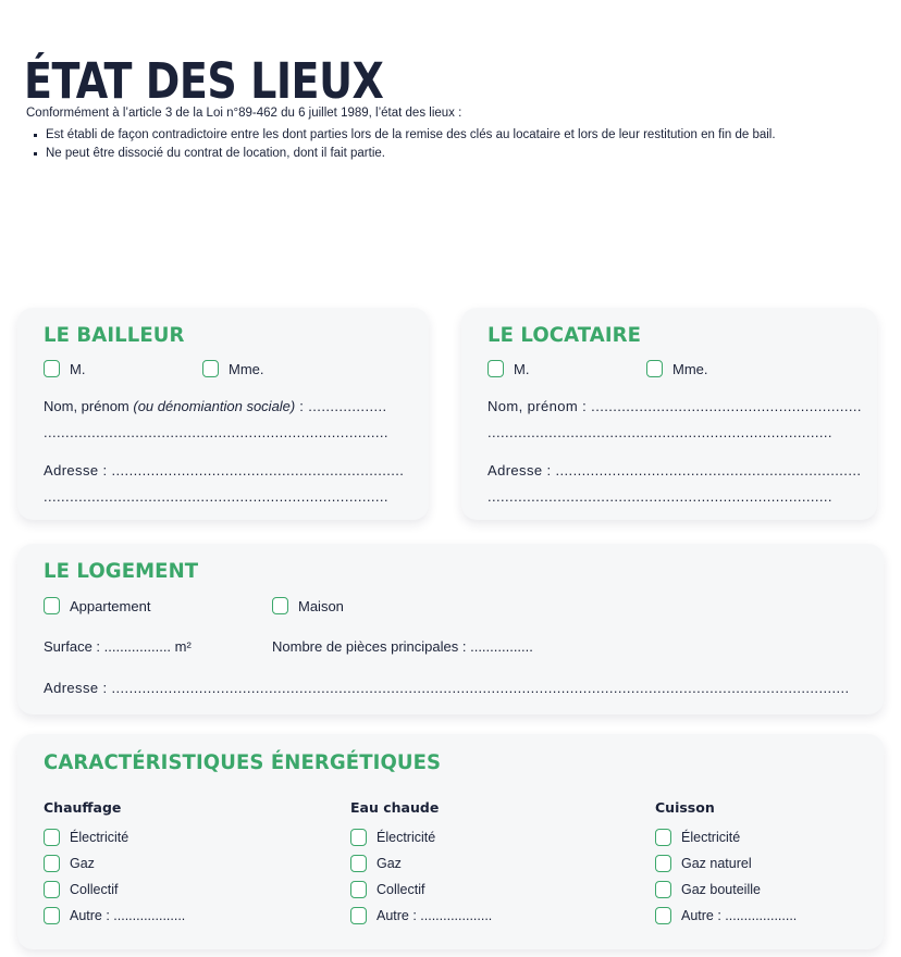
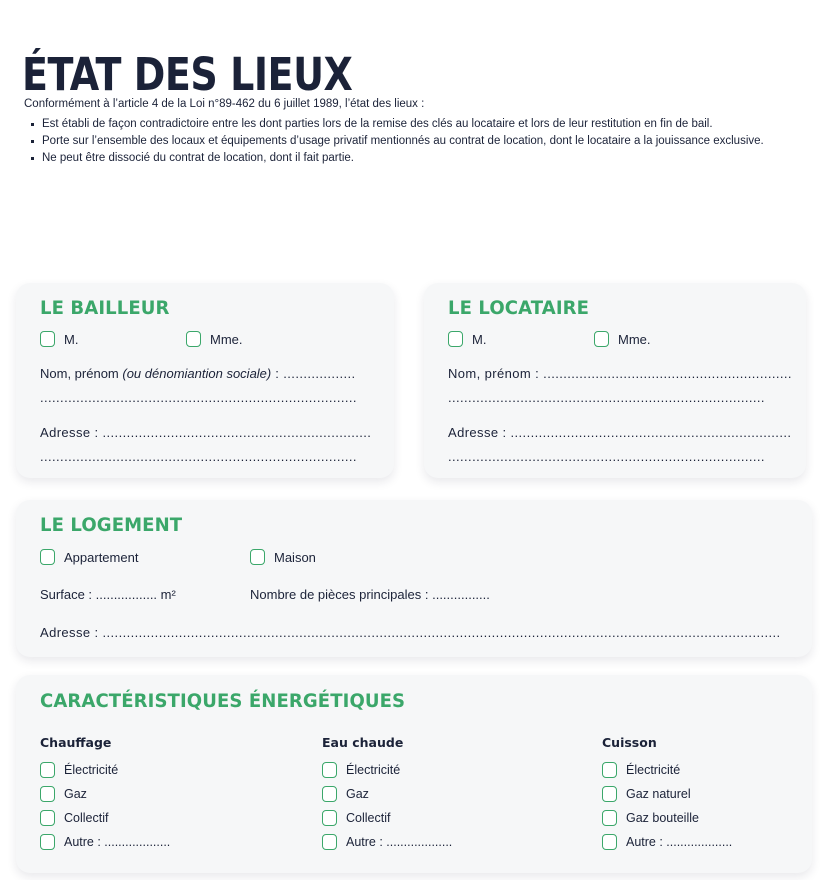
  ÉTAT DES LIEUX
- Conformément à l’article 3 de la Loi n°89-462 du 6 juillet 1989, l’état des lieux :
+ Conformément à l’article 4 de la Loi n°89-462 du 6 juillet 1989, l’état des lieux :
  Est établi de façon contradictoire entre les dont parties lors de la remise des clés au locataire et lors de leur restitution en fin de bail.
+ Porte sur l’ensemble des locaux et équipements d’usage privatif mentionnés au contrat de location, dont le locataire a la jouissance exclusive.
  Ne peut être dissocié du contrat de location, dont il fait partie.
  LE BAILLEUR
  M.
  Mme.
  Nom, prénom (ou dénomiantion sociale) : ..................
  ...............................................................................
  Adresse : ...................................................................
  ...............................................................................
  LE LOCATAIRE
  M.
  Mme.
  Nom, prénom : ..............................................................
  ...............................................................................
  Adresse : ......................................................................
  ...............................................................................
  LE LOGEMENT
  Appartement
  Maison
  Surface : ................. m²
  Nombre de pièces principales : ................
  Adresse : .........................................................................................................................................................................
  CARACTÉRISTIQUES ÉNERGÉTIQUES
  Chauffage
  Électricité
  Gaz
  Collectif
  Autre : ...................
  Eau chaude
  Électricité
  Gaz
  Collectif
  Autre : ...................
  Cuisson
  Électricité
  Gaz naturel
  Gaz bouteille
  Autre : ...................
